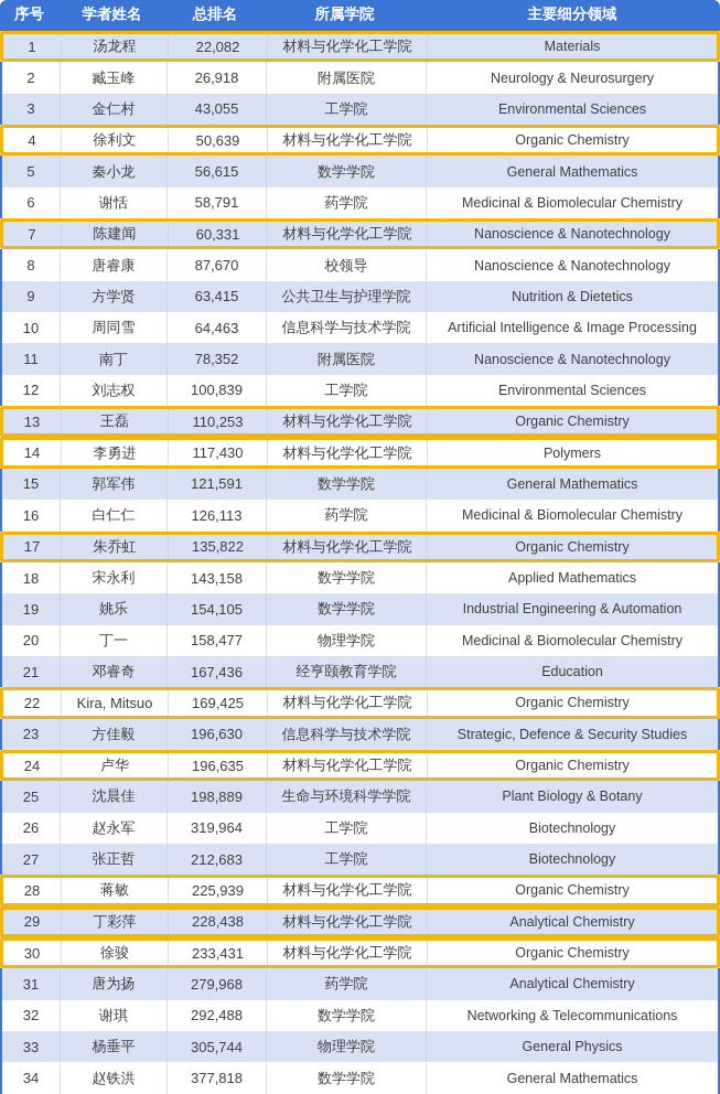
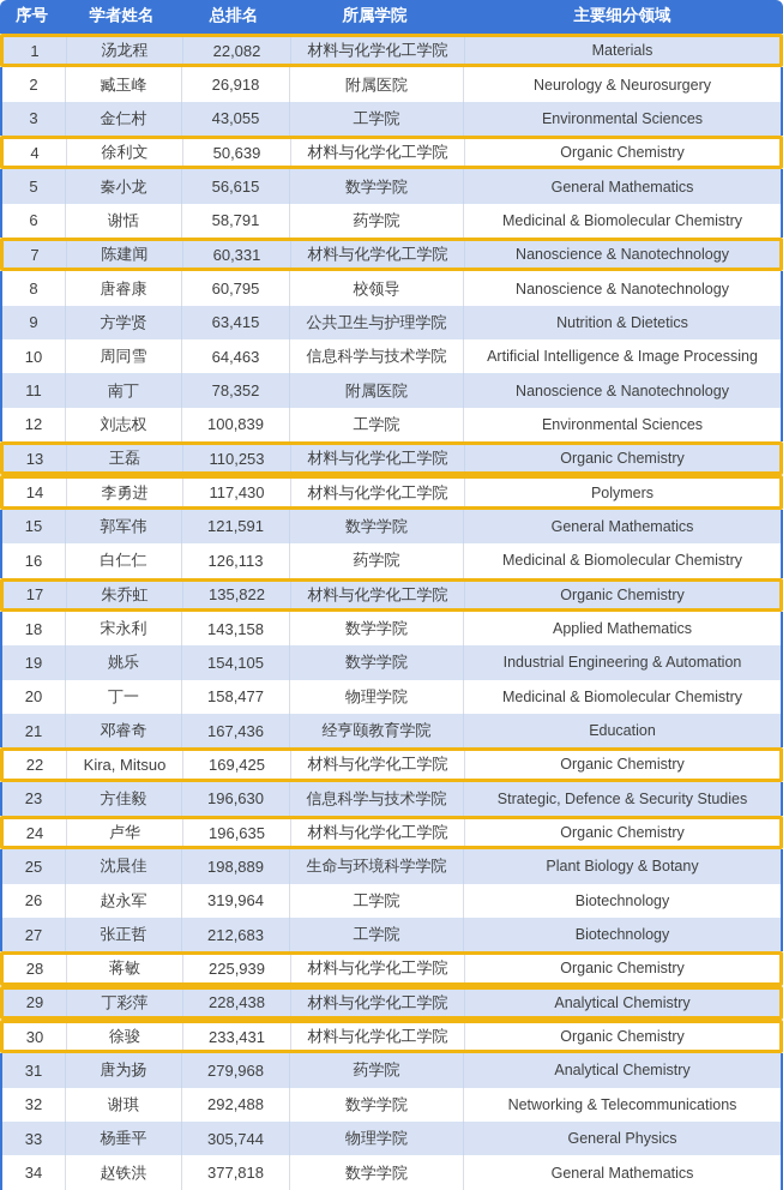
  序号
  学者姓名
  总排名
  所属学院
  主要细分领域
  1
  汤龙程
  22,082
  材料与化学化工学院
  Materials
  2
  臧玉峰
  26,918
  附属医院
  Neurology & Neurosurgery
  3
  金仁村
  43,055
  工学院
  Environmental Sciences
  4
  徐利文
  50,639
  材料与化学化工学院
  Organic Chemistry
  5
  秦小龙
  56,615
  数学学院
  General Mathematics
  6
  谢恬
  58,791
  药学院
  Medicinal & Biomolecular Chemistry
  7
  陈建闻
  60,331
  材料与化学化工学院
  Nanoscience & Nanotechnology
  8
  唐睿康
- 87,670
+ 60,795
  校领导
  Nanoscience & Nanotechnology
  9
  方学贤
  63,415
  公共卫生与护理学院
  Nutrition & Dietetics
  10
  周同雪
  64,463
  信息科学与技术学院
  Artificial Intelligence & Image Processing
  11
  南丁
  78,352
  附属医院
  Nanoscience & Nanotechnology
  12
  刘志权
  100,839
  工学院
  Environmental Sciences
  13
  王磊
  110,253
  材料与化学化工学院
  Organic Chemistry
  14
  李勇进
  117,430
  材料与化学化工学院
  Polymers
  15
  郭军伟
  121,591
  数学学院
  General Mathematics
  16
  白仁仁
  126,113
  药学院
  Medicinal & Biomolecular Chemistry
  17
  朱乔虹
  135,822
  材料与化学化工学院
  Organic Chemistry
  18
  宋永利
  143,158
  数学学院
  Applied Mathematics
  19
  姚乐
  154,105
  数学学院
  Industrial Engineering & Automation
  20
  丁一
  158,477
  物理学院
  Medicinal & Biomolecular Chemistry
  21
  邓睿奇
  167,436
  经亨颐教育学院
  Education
  22
  Kira, Mitsuo
  169,425
  材料与化学化工学院
  Organic Chemistry
  23
  方佳毅
  196,630
  信息科学与技术学院
  Strategic, Defence & Security Studies
  24
  卢华
  196,635
  材料与化学化工学院
  Organic Chemistry
  25
  沈晨佳
  198,889
  生命与环境科学学院
  Plant Biology & Botany
  26
  赵永军
  319,964
  工学院
  Biotechnology
  27
  张正哲
  212,683
  工学院
  Biotechnology
  28
  蒋敏
  225,939
  材料与化学化工学院
  Organic Chemistry
  29
  丁彩萍
  228,438
  材料与化学化工学院
  Analytical Chemistry
  30
  徐骏
  233,431
  材料与化学化工学院
  Organic Chemistry
  31
  唐为扬
  279,968
  药学院
  Analytical Chemistry
  32
  谢琪
  292,488
  数学学院
  Networking & Telecommunications
  33
  杨垂平
  305,744
  物理学院
  General Physics
  34
  赵铁洪
  377,818
  数学学院
  General Mathematics
